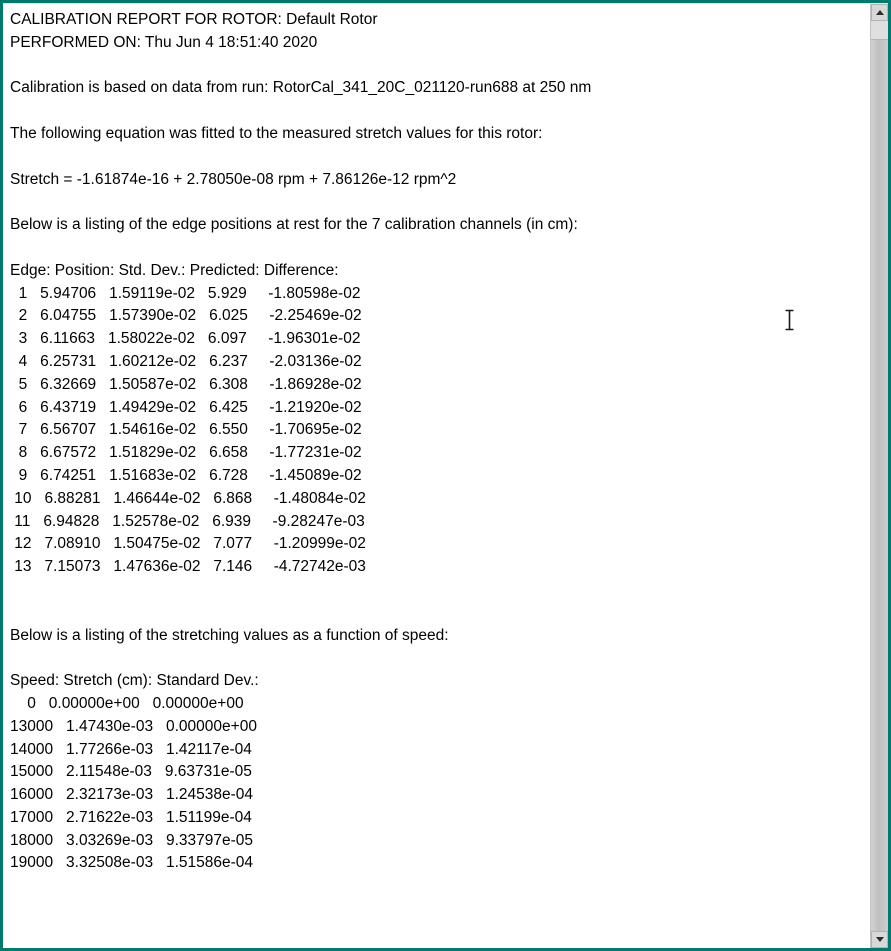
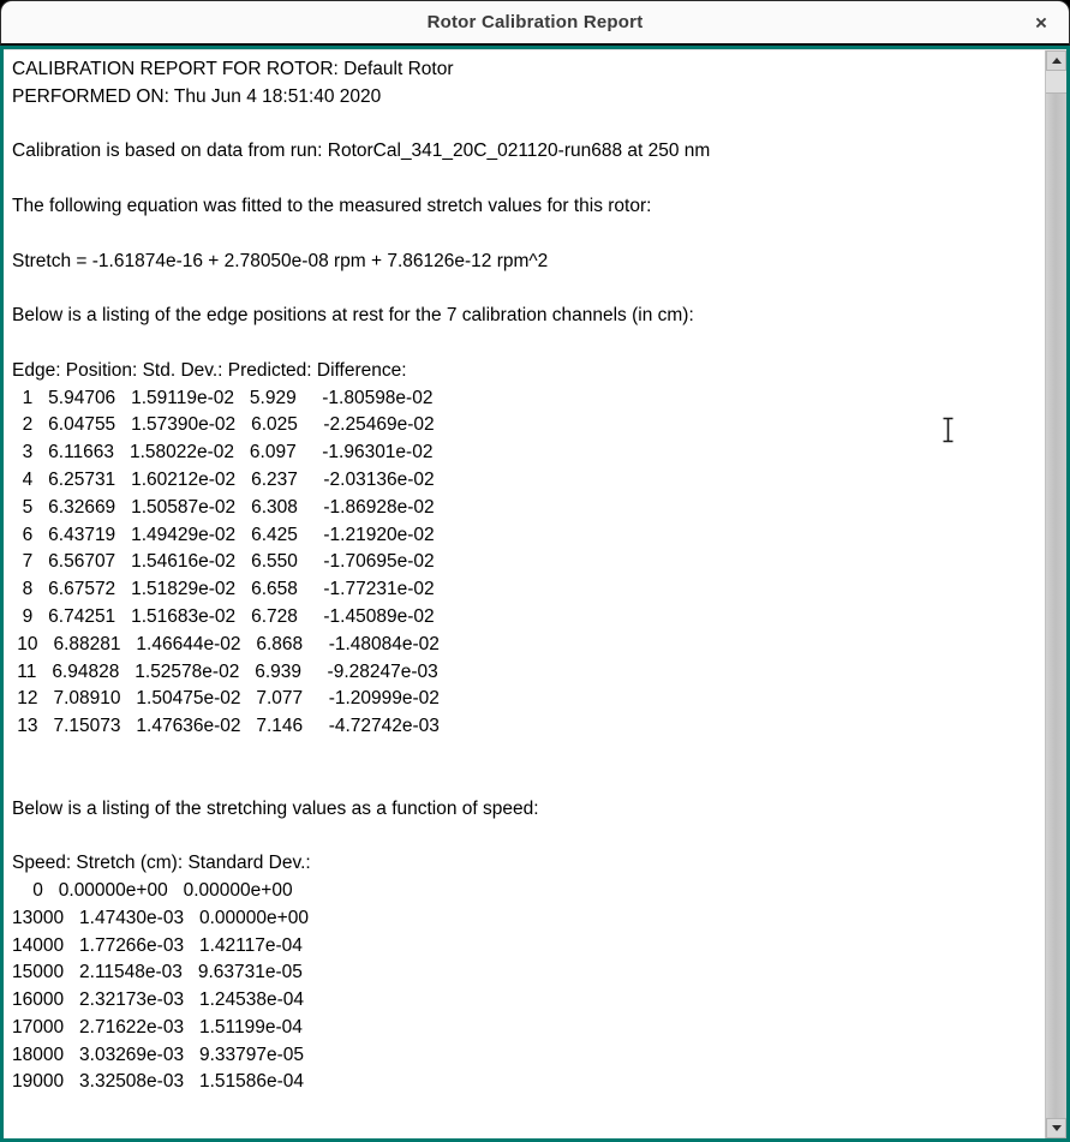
+ Rotor Calibration Report
+ ×
  CALIBRATION REPORT FOR ROTOR: Default Rotor
  PERFORMED ON: Thu Jun 4 18:51:40 2020
  Calibration is based on data from run: RotorCal_341_20C_021120-run688 at 250 nm
  The following equation was fitted to the measured stretch values for this rotor:
  Stretch = -1.61874e-16 + 2.78050e-08 rpm + 7.86126e-12 rpm^2
  Below is a listing of the edge positions at rest for the 7 calibration channels (in cm):
  Edge: Position: Std. Dev.: Predicted: Difference:
  1 5.94706 1.59119e-02 5.929 -1.80598e-02
  2 6.04755 1.57390e-02 6.025 -2.25469e-02
  3 6.11663 1.58022e-02 6.097 -1.96301e-02
  4 6.25731 1.60212e-02 6.237 -2.03136e-02
  5 6.32669 1.50587e-02 6.308 -1.86928e-02
  6 6.43719 1.49429e-02 6.425 -1.21920e-02
  7 6.56707 1.54616e-02 6.550 -1.70695e-02
  8 6.67572 1.51829e-02 6.658 -1.77231e-02
  9 6.74251 1.51683e-02 6.728 -1.45089e-02
  10 6.88281 1.46644e-02 6.868 -1.48084e-02
  11 6.94828 1.52578e-02 6.939 -9.28247e-03
  12 7.08910 1.50475e-02 7.077 -1.20999e-02
  13 7.15073 1.47636e-02 7.146 -4.72742e-03
  Below is a listing of the stretching values as a function of speed:
  Speed: Stretch (cm): Standard Dev.:
  0 0.00000e+00 0.00000e+00
  13000 1.47430e-03 0.00000e+00
  14000 1.77266e-03 1.42117e-04
  15000 2.11548e-03 9.63731e-05
  16000 2.32173e-03 1.24538e-04
  17000 2.71622e-03 1.51199e-04
  18000 3.03269e-03 9.33797e-05
  19000 3.32508e-03 1.51586e-04
